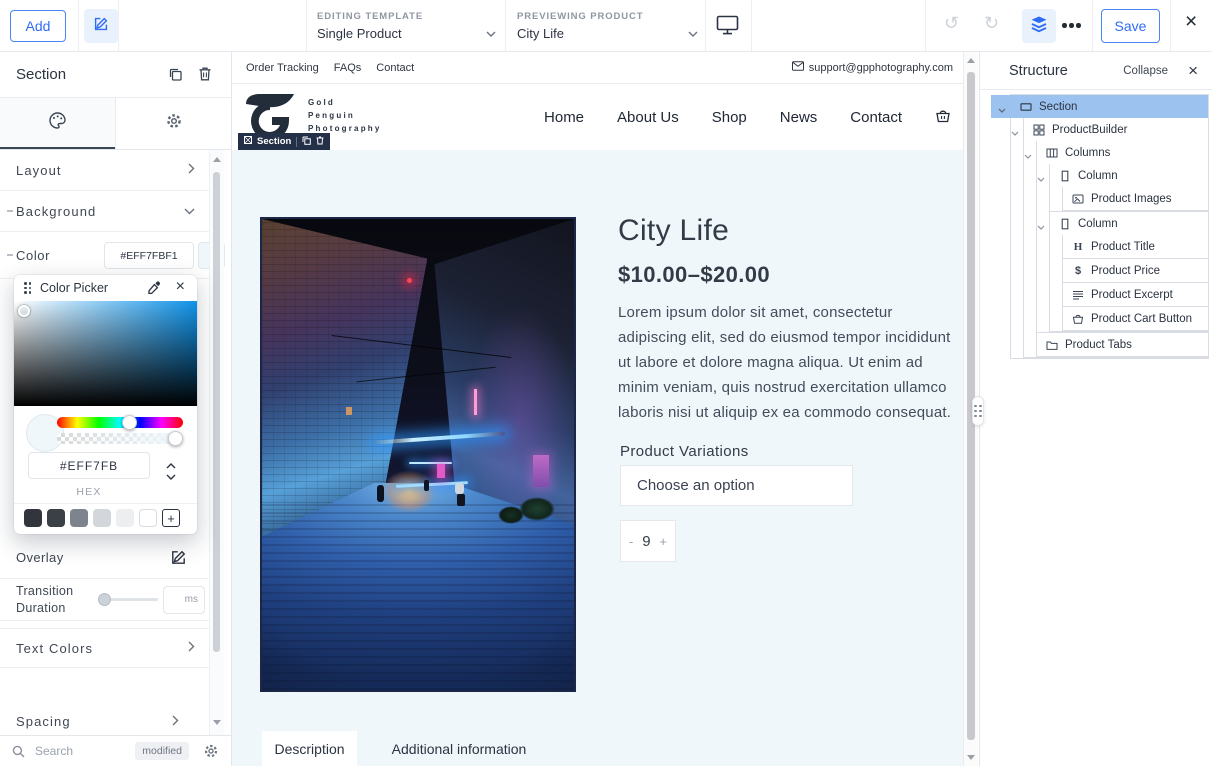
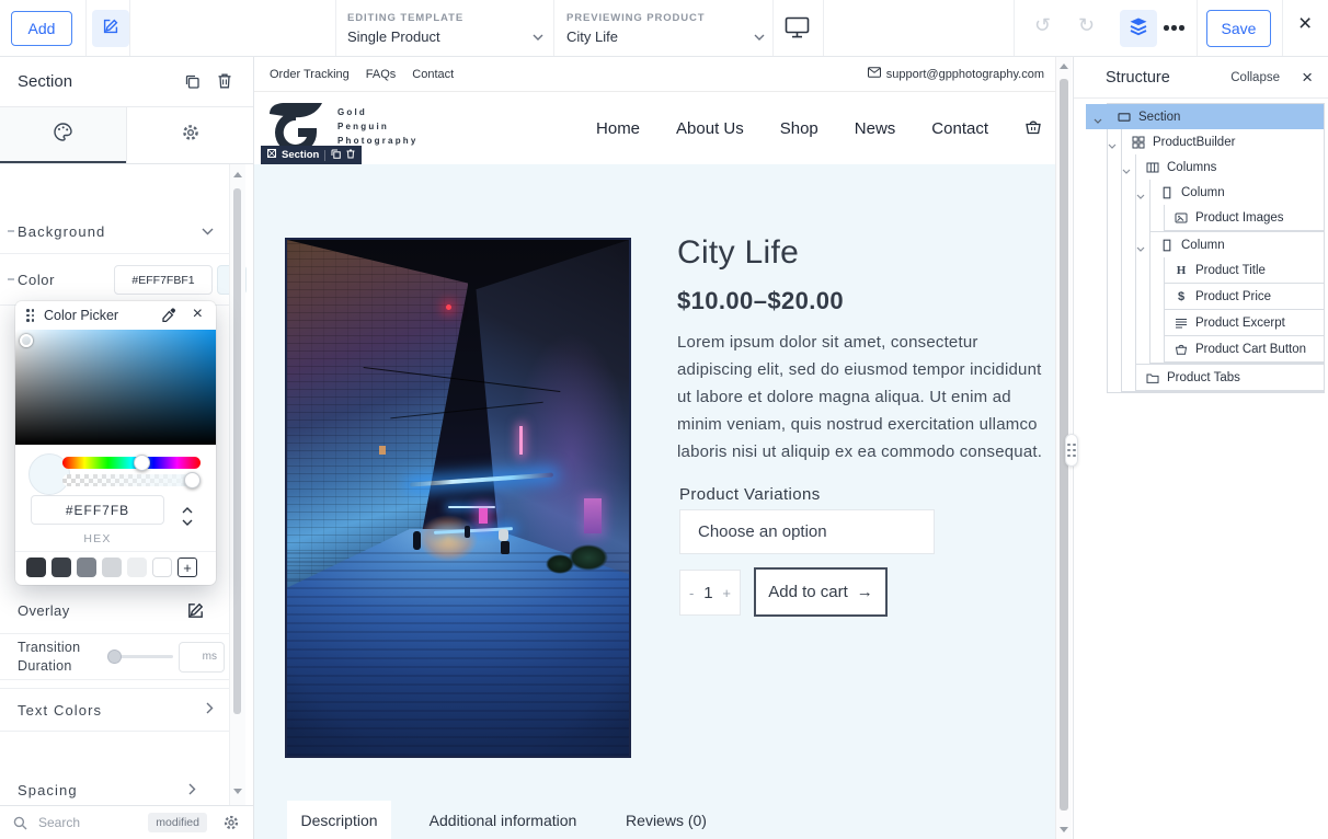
  Add
  EDITING TEMPLATE
  Single Product
  PREVIEWING PRODUCT
  City Life
  ↺
  ↻
  Save
  ×
  Section
- Layout
  Background
  Color
  #EFF7FBF1
  Overlay
  Transition Duration
  ms
  Text Colors
  Spacing
  Search
  modified
  Color Picker
  ×
  #EFF7FB
  HEX
  +
  Order Tracking
  FAQs
  Contact
  support@gpphotography.com
  Gold
  Penguin
  Photography
  Home
  About Us
  Shop
  News
  Contact
  Section
  City Life
  $10.00–$20.00
  Lorem ipsum dolor sit amet, consectetur adipiscing elit, sed do eiusmod tempor incididunt ut labore et dolore magna aliqua. Ut enim ad minim veniam, quis nostrud exercitation ullamco laboris nisi ut aliquip ex ea commodo consequat.
  Product Variations
  Choose an option
  -
- 9
+ 1
  +
+ Add to cart
+ →
  Description
  Additional information
+ Reviews (0)
  Structure
  Collapse
  ×
  Section
  ProductBuilder
  Columns
  Column
  Product Images
  Column
  H
  Product Title
  $
  Product Price
  Product Excerpt
  Product Cart Button
  Product Tabs
